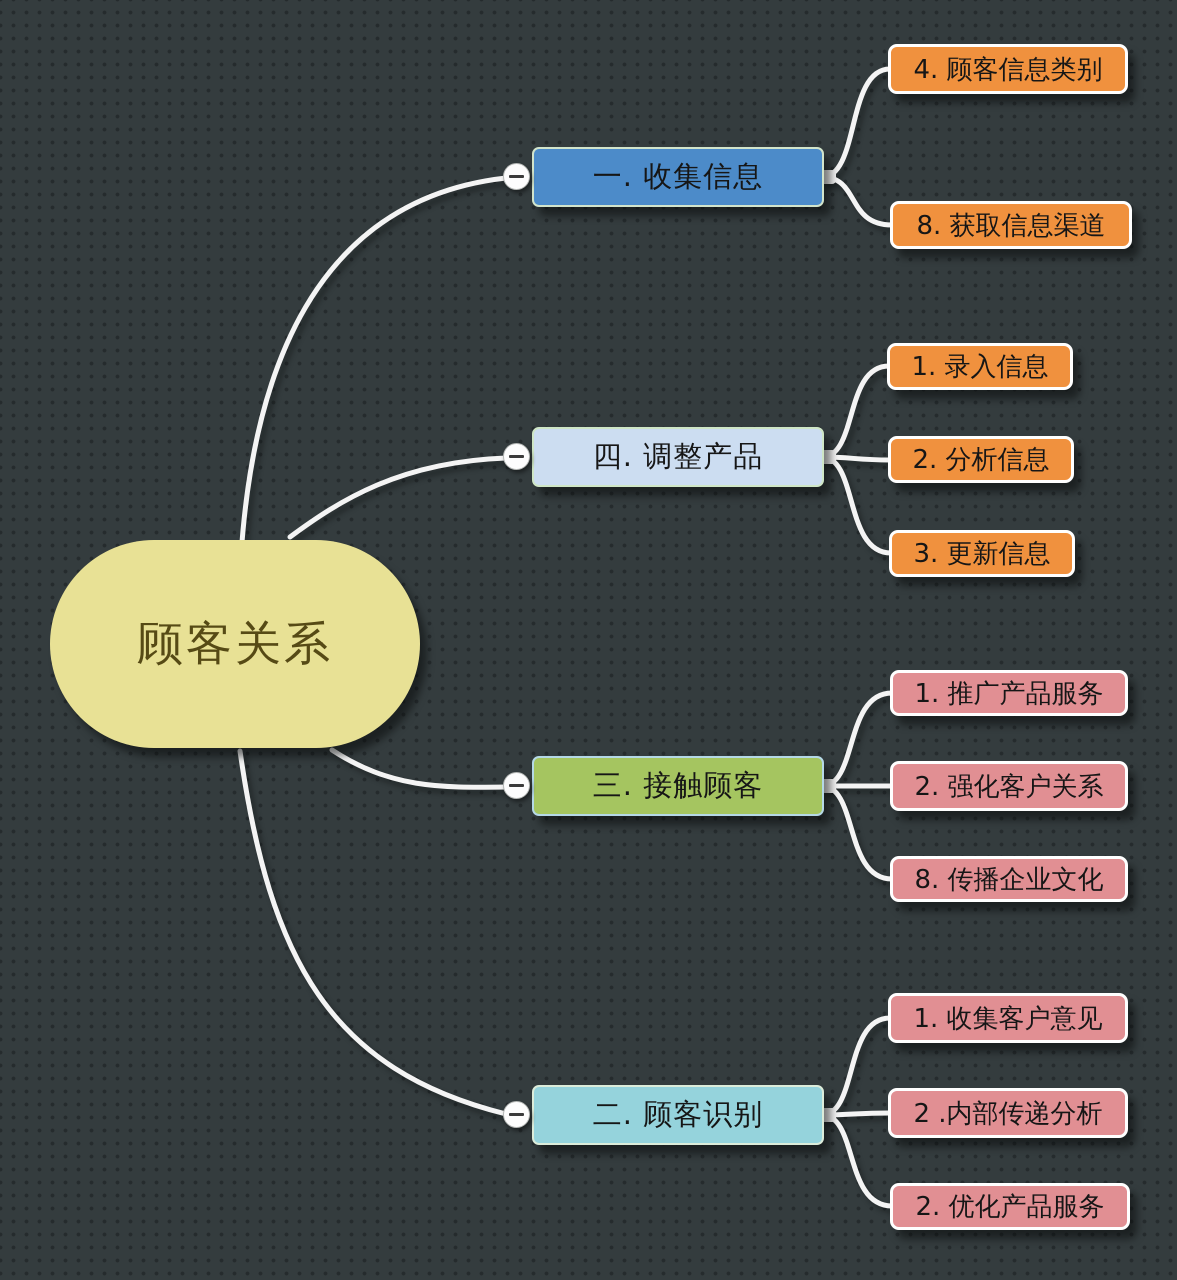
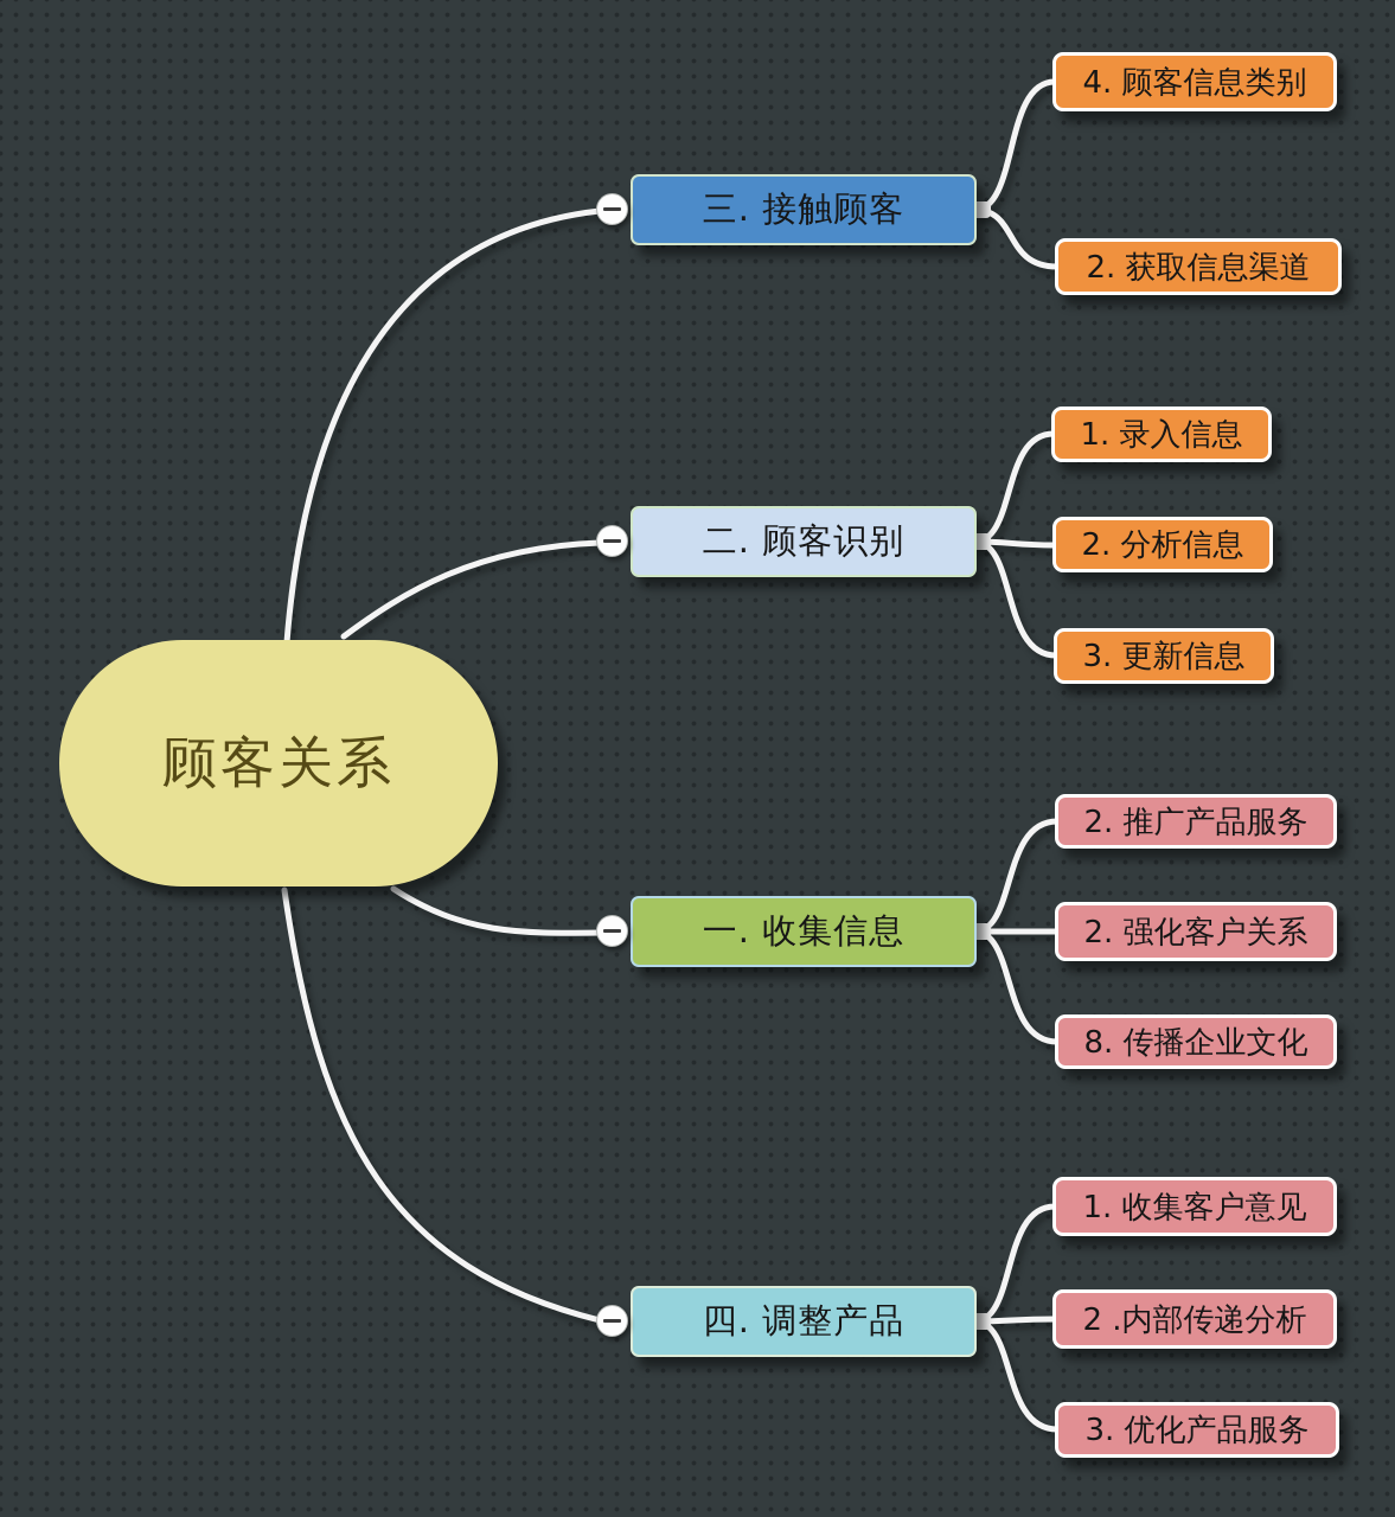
  顾客关系
- 一. 收集信息
+ 三. 接触顾客
- 四. 调整产品
+ 二. 顾客识别
- 三. 接触顾客
+ 一. 收集信息
- 二. 顾客识别
+ 四. 调整产品
  4. 顾客信息类别
- 8. 获取信息渠道
+ 2. 获取信息渠道
  1. 录入信息
  2. 分析信息
  3. 更新信息
- 1. 推广产品服务
+ 2. 推广产品服务
  2. 强化客户关系
  8. 传播企业文化
  1. 收集客户意见
  2 .内部传递分析
- 2. 优化产品服务
+ 3. 优化产品服务
